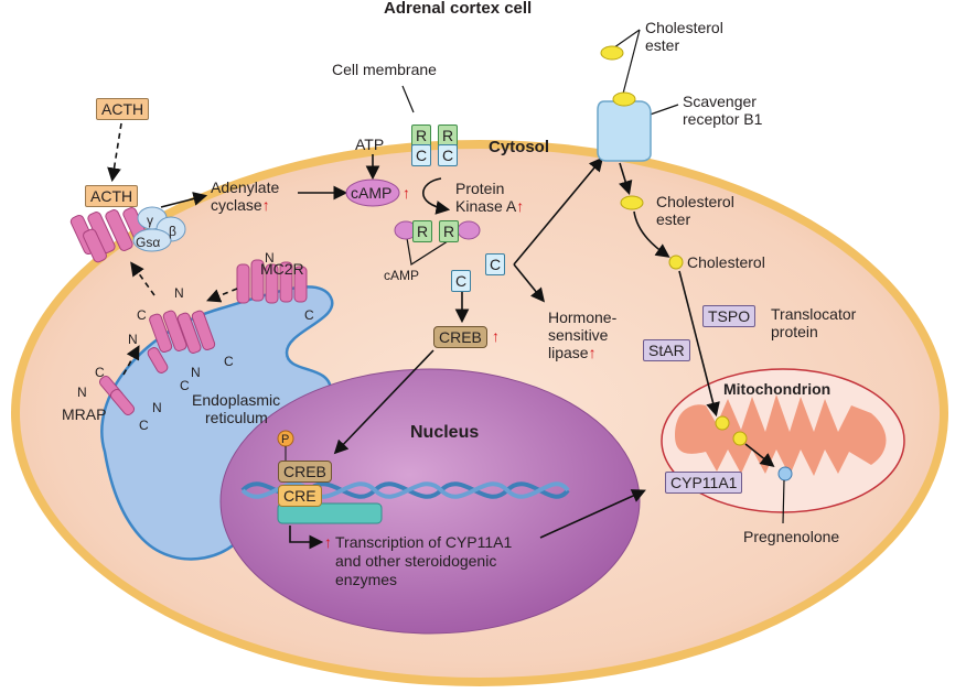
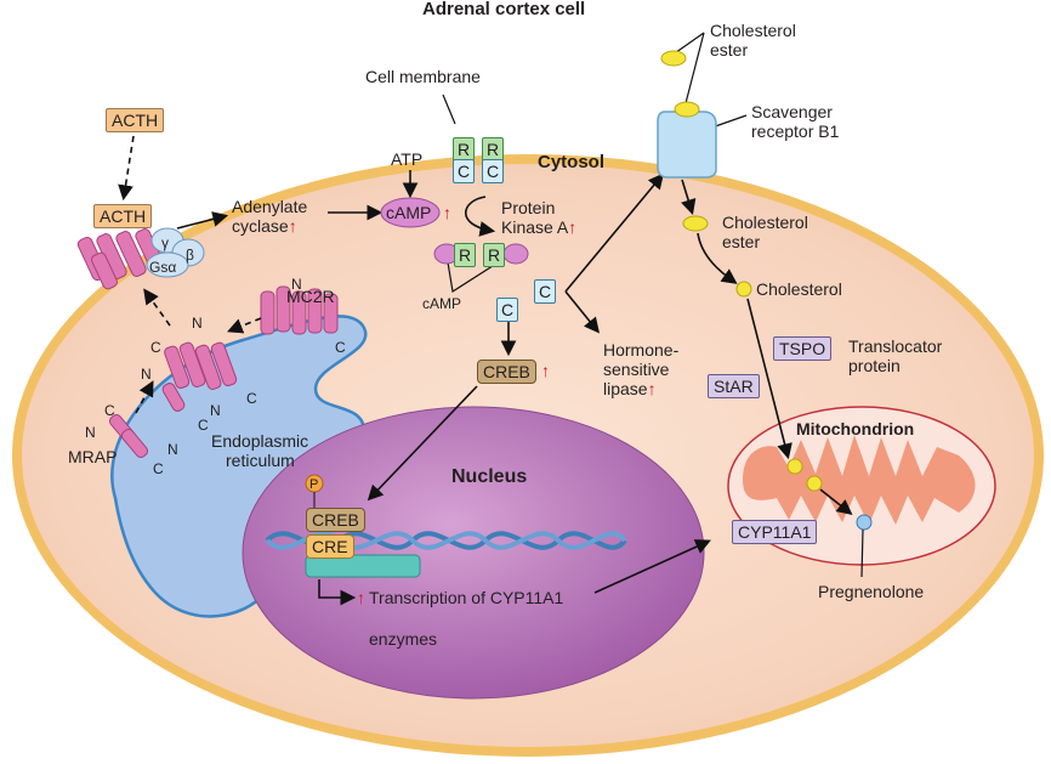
  Adrenal cortex cell
  Cell membrane
  Cytosol
  ACTH
  ACTH
  γ
  β
  Gsα
  Adenylate
  cyclase↑
  ATP
  cAMP
  ↑
  R
  R
  C
  C
  Protein
  Kinase A↑
  R
  R
  cAMP
  C
  C
  CREB
  ↑
  Hormone-
  sensitive
  lipase↑
  MC2R
  N
  C
  N
  C
  N
  C
  N
  C
  C
  N
  N
  C
  MRAP
  Endoplasmic
  reticulum
  Cholesterol
  ester
  Scavenger
  receptor B1
  Cholesterol
  ester
  Cholesterol
  TSPO
  Translocator
  protein
  StAR
  Mitochondrion
  CYP11A1
  Pregnenolone
  Nucleus
  P
  CREB
  CRE
  ↑
  Transcription of CYP11A1
- and other steroidogenic
  enzymes
